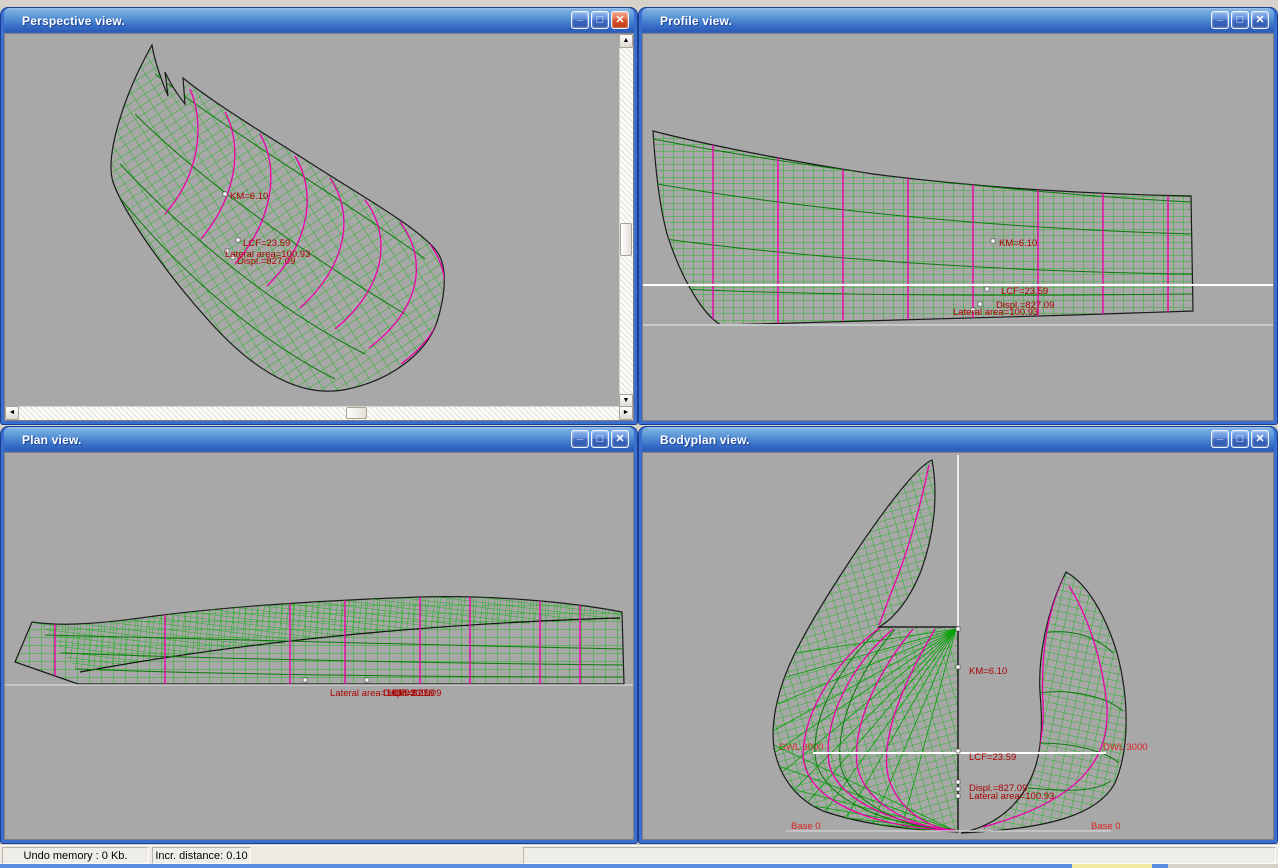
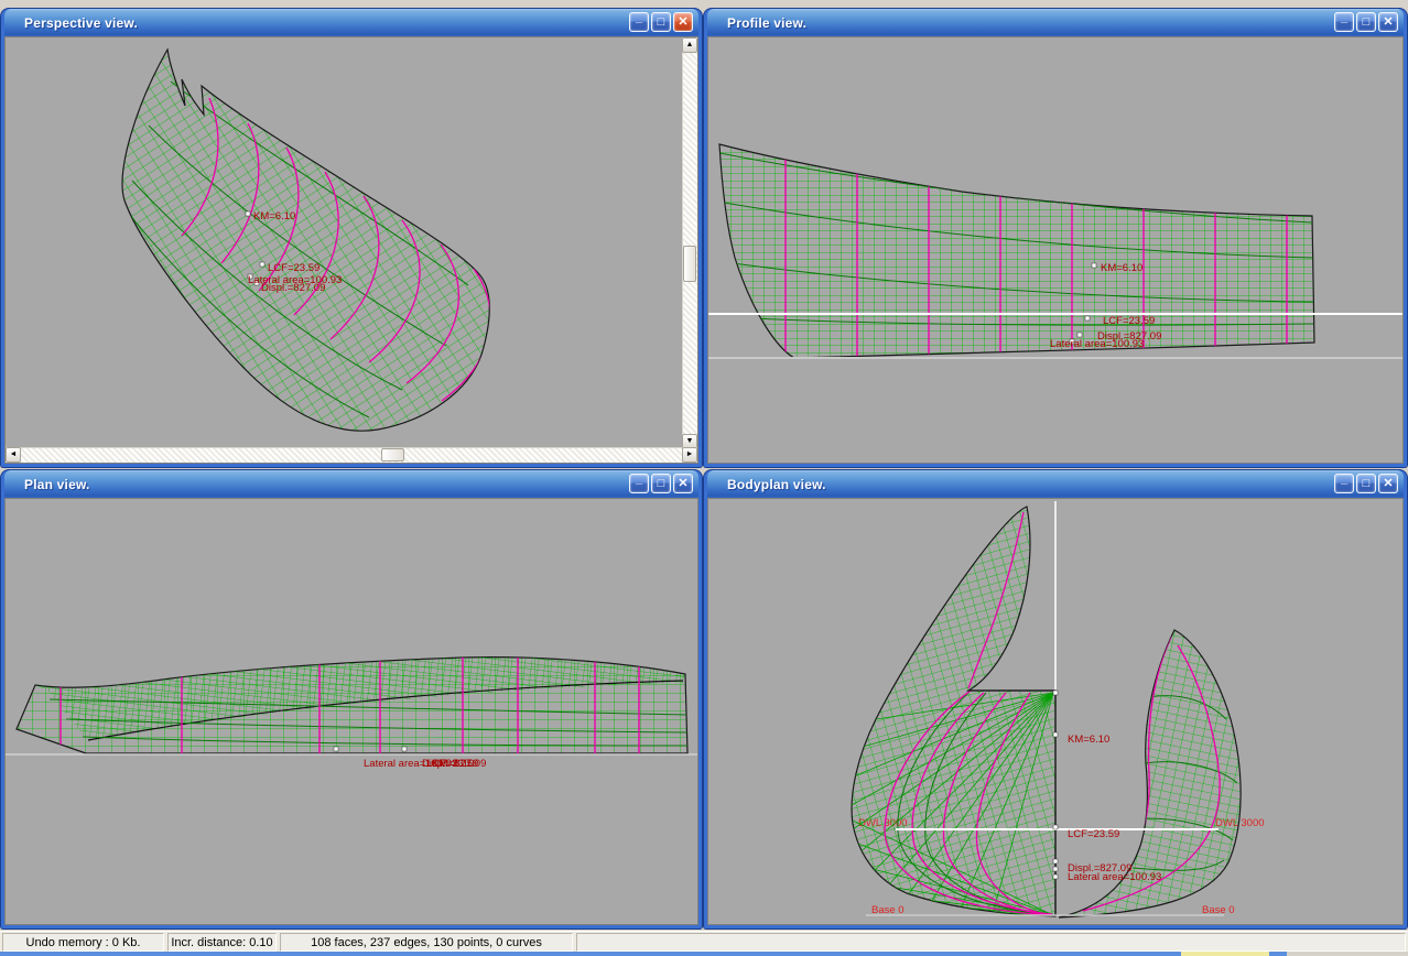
  Perspective view.
  _
  □
  ✕
  KM=6.10
  LCF=23.59
  Lateral area=100.93
  Displ.=827.09
  Profile view.
  _
  □
  ✕
  KM=6.10
  LCF=23.59
  Displ.=827.09
  Lateral area=100.93
  Plan view.
  _
  □
  ✕
  Lateral area=100.93
  Displ.=827.09
  LCF=23.59
  KM=6.10
  Bodyplan view.
  _
  □
  ✕
  KM=6.10
  LCF=23.59
  Displ.=827.09
  Lateral area=100.93
  Base 0
  Base 0
  Undo memory : 0 Kb.
  Incr. distance: 0.10
+ 108 faces, 237 edges, 130 points, 0 curves
